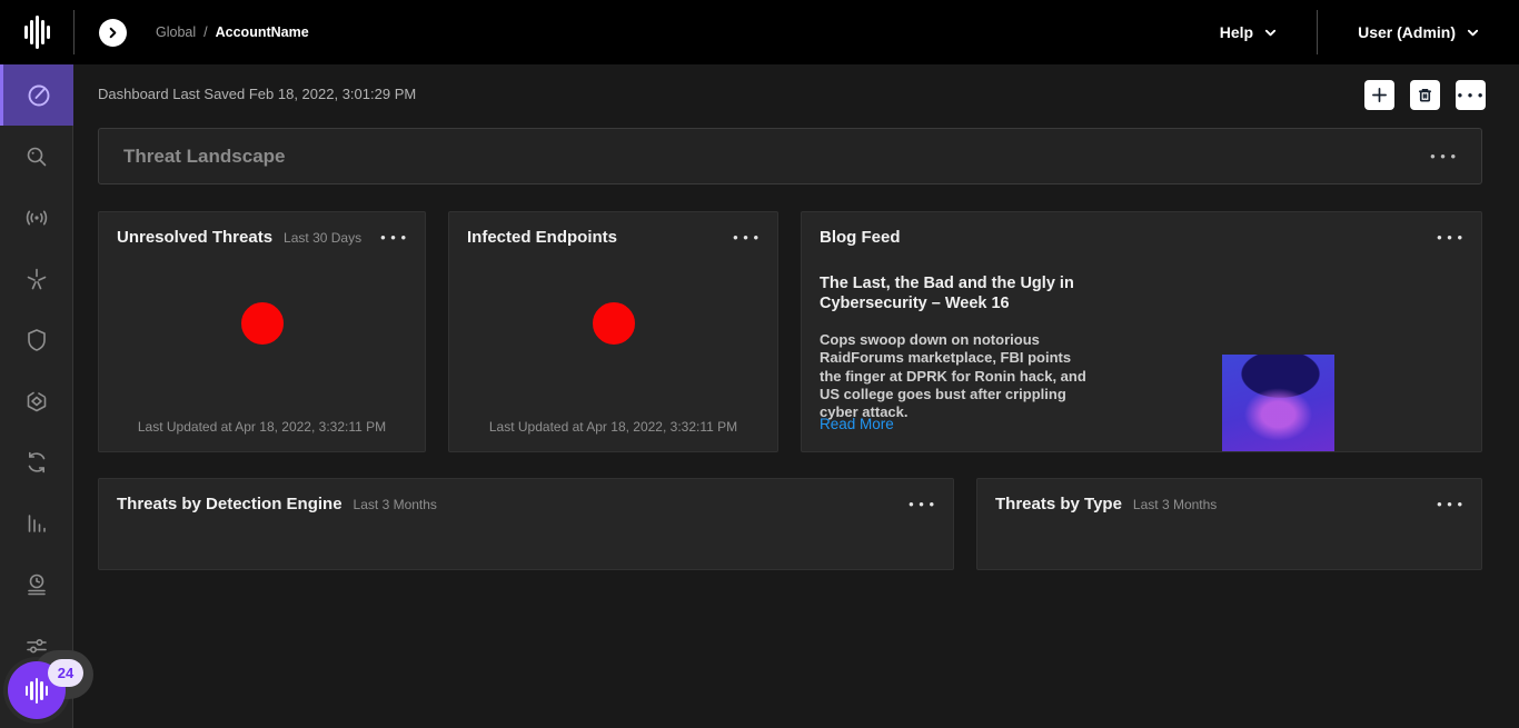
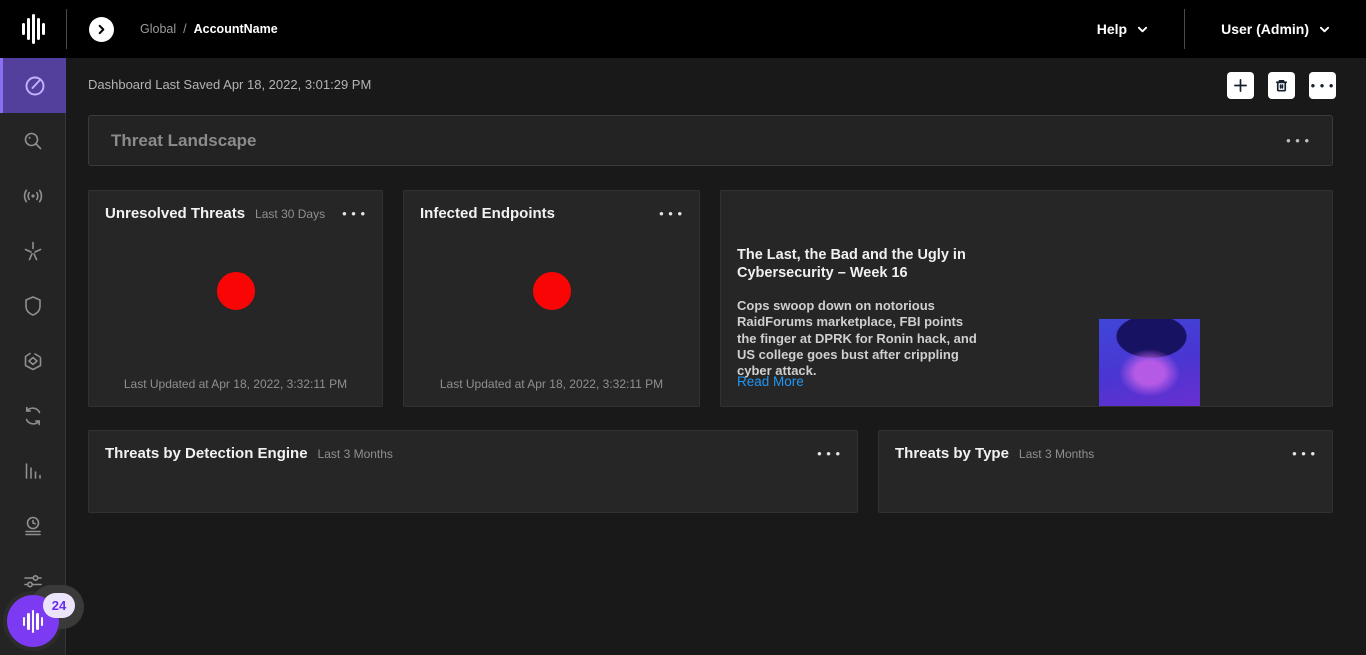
  Global
  /
  AccountName
  Help
  User (Admin)
  24
- Dashboard Last Saved Feb 18, 2022, 3:01:29 PM
+ Dashboard Last Saved Apr 18, 2022, 3:01:29 PM
  Threat Landscape
  Unresolved Threats
  Last 30 Days
  Last Updated at Apr 18, 2022, 3:32:11 PM
  Infected Endpoints
  Last Updated at Apr 18, 2022, 3:32:11 PM
- Blog Feed
  The Last, the Bad and the Ugly in Cybersecurity – Week 16
  Cops swoop down on notorious RaidForums marketplace, FBI points the finger at DPRK for Ronin hack, and US college goes bust after crippling cyber attack.
  Read More
  Threats by Detection Engine
  Last 3 Months
  Threats by Type
  Last 3 Months
